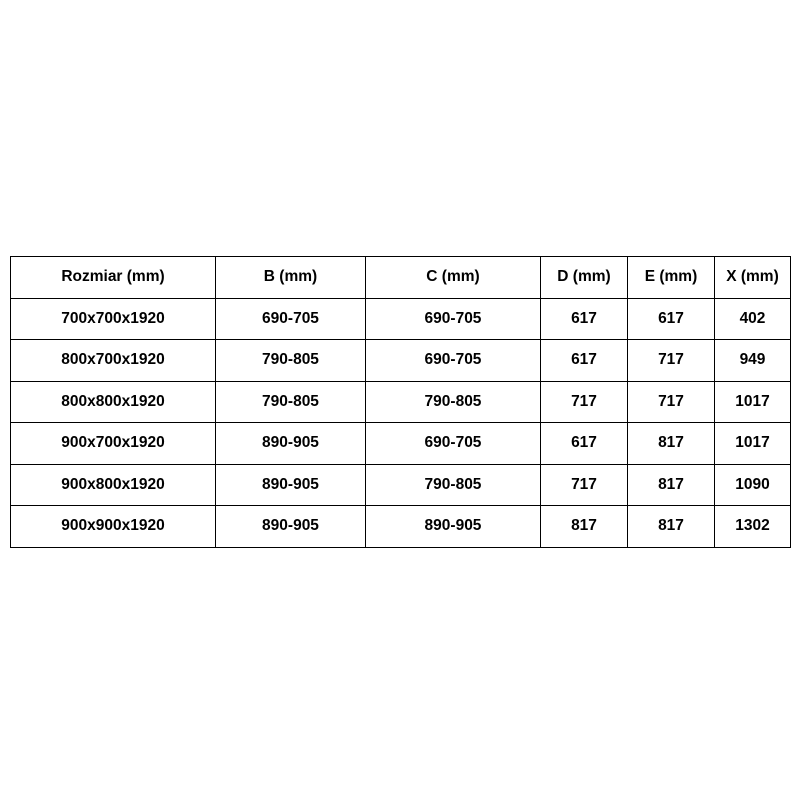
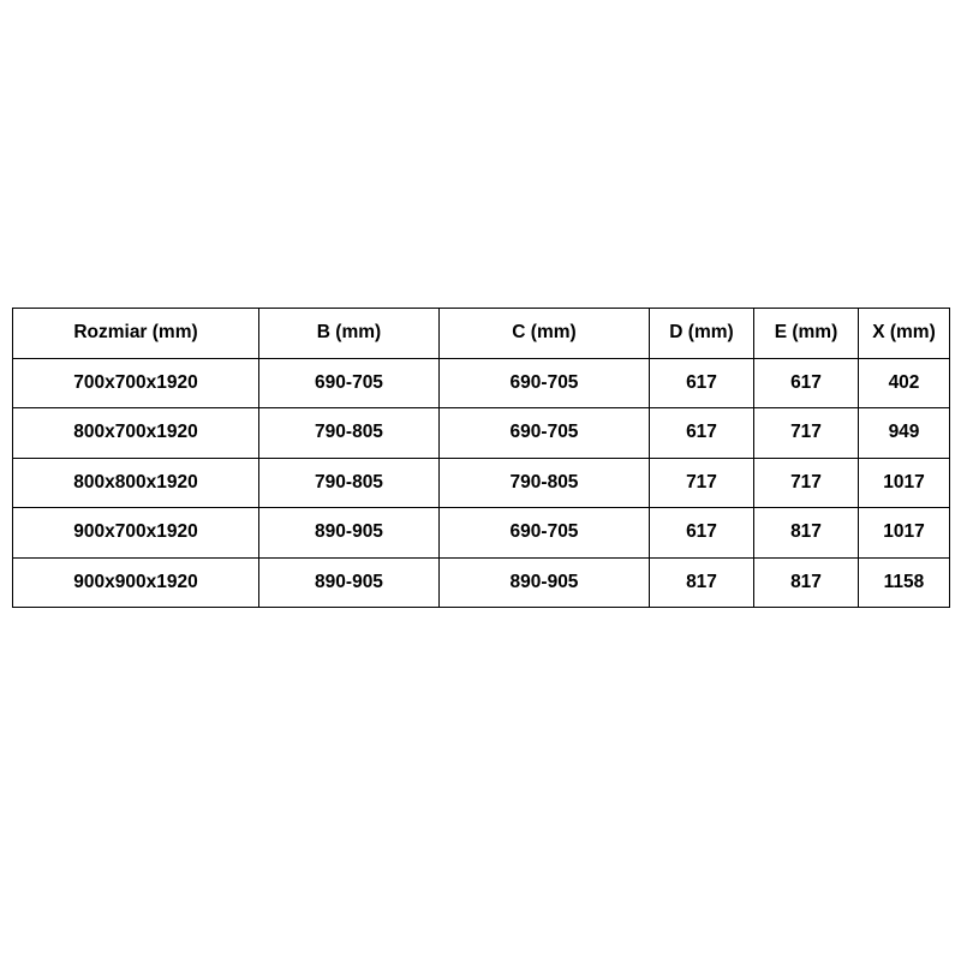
  Rozmiar (mm)	B (mm)	C (mm)	D (mm)	E (mm)	X (mm)
  700x700x1920	690-705	690-705	617	617	402
  800x700x1920	790-805	690-705	617	717	949
  800x800x1920	790-805	790-805	717	717	1017
  900x700x1920	890-905	690-705	617	817	1017
- 900x800x1920	890-905	790-805	717	817	1090
- 900x900x1920	890-905	890-905	817	817	1302
+ 900x900x1920	890-905	890-905	817	817	1158
